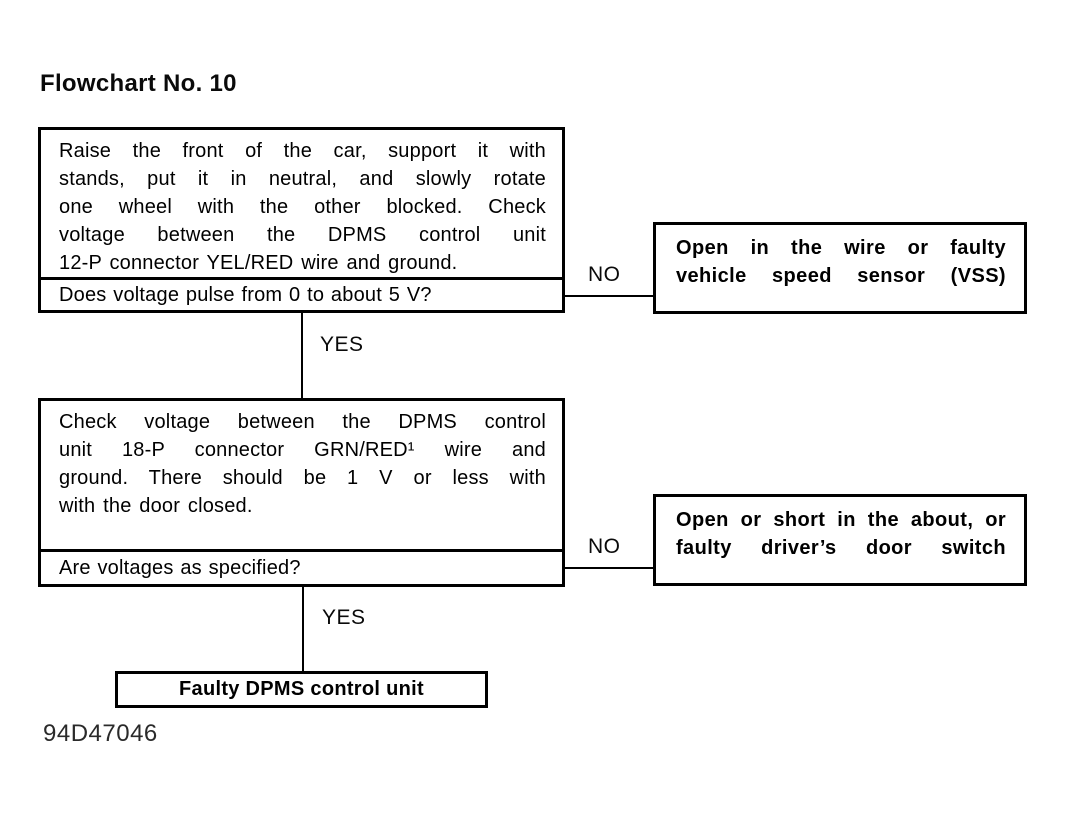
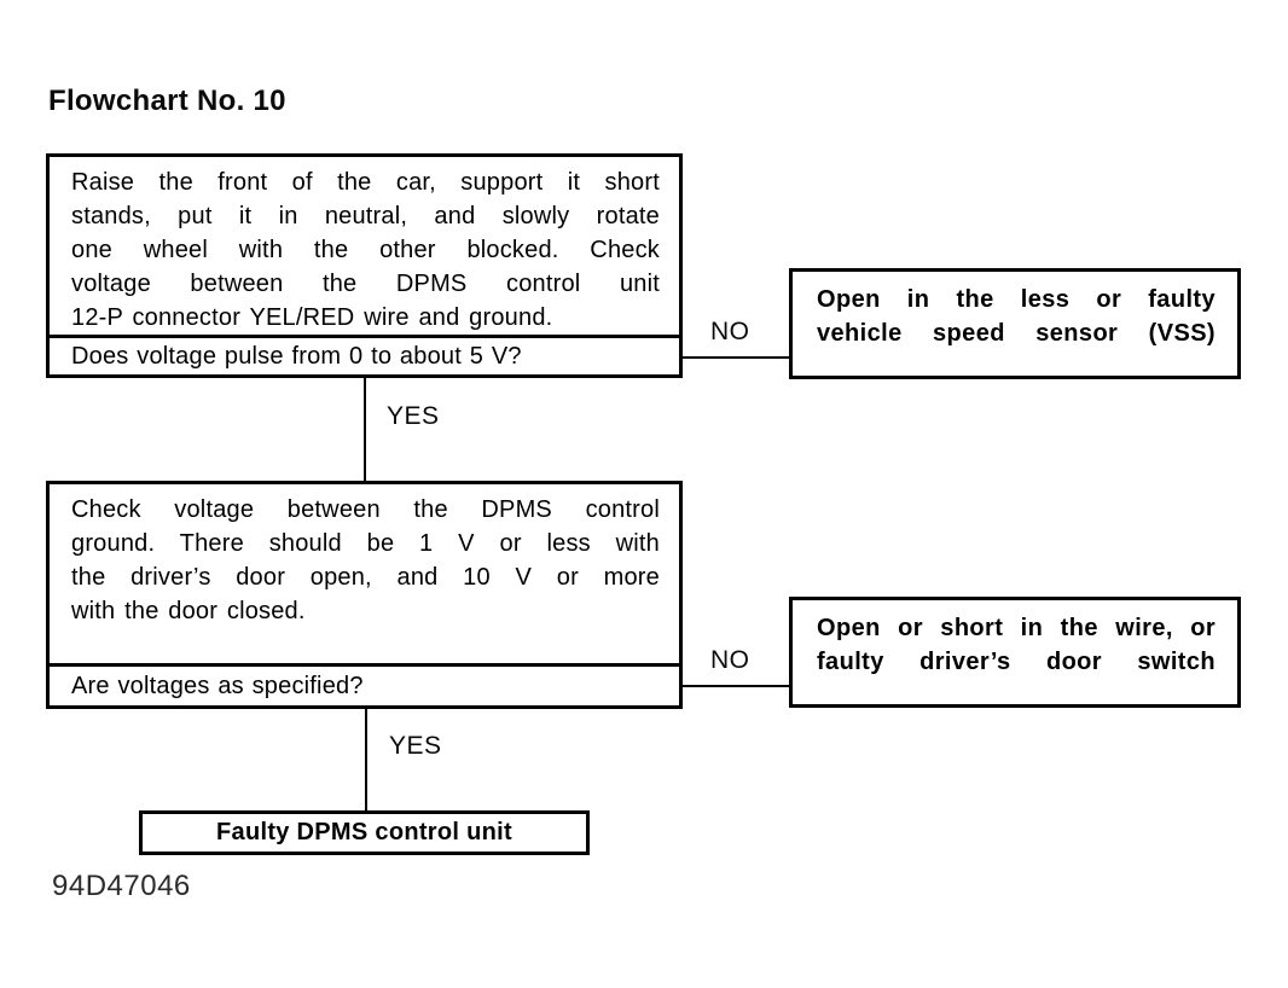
  Flowchart No. 10
- Raise the front of the car, support it with
+ Raise the front of the car, support it short
  stands, put it in neutral, and slowly rotate
  one wheel with the other blocked. Check
  voltage between the DPMS control unit
  12-P connector YEL/RED wire and ground.
  Does voltage pulse from 0 to about 5 V?
  NO
- Open in the wire or faulty
+ Open in the less or faulty
  vehicle speed sensor (VSS)
  YES
  Check voltage between the DPMS control
- unit 18-P connector GRN/RED¹ wire and
  ground. There should be 1 V or less with
+ the driver’s door open, and 10 V or more
  with the door closed.
  Are voltages as specified?
  NO
- Open or short in the about, or
+ Open or short in the wire, or
  faulty driver’s door switch
  YES
  Faulty DPMS control unit
  94D47046
